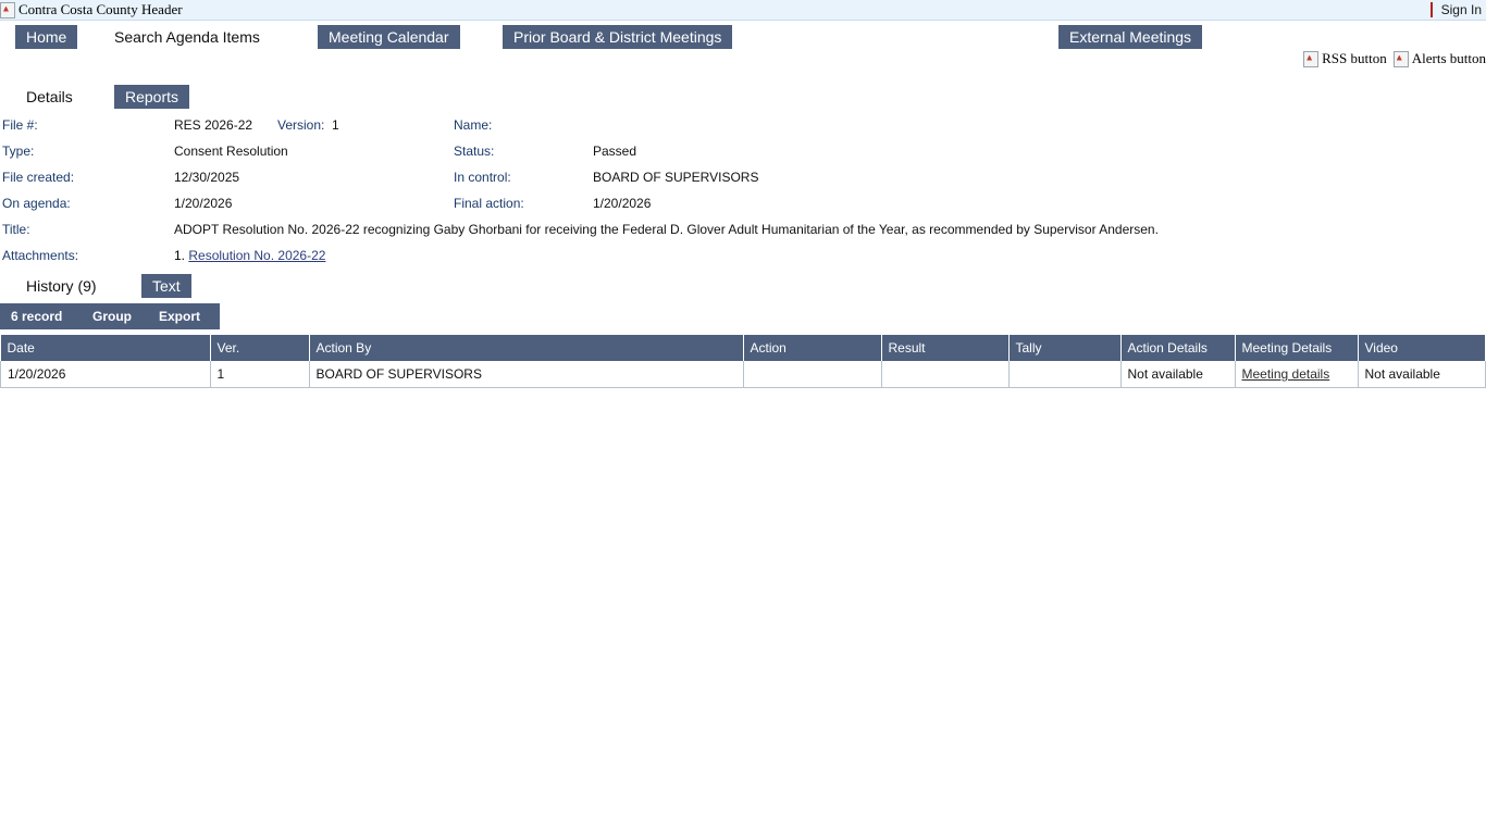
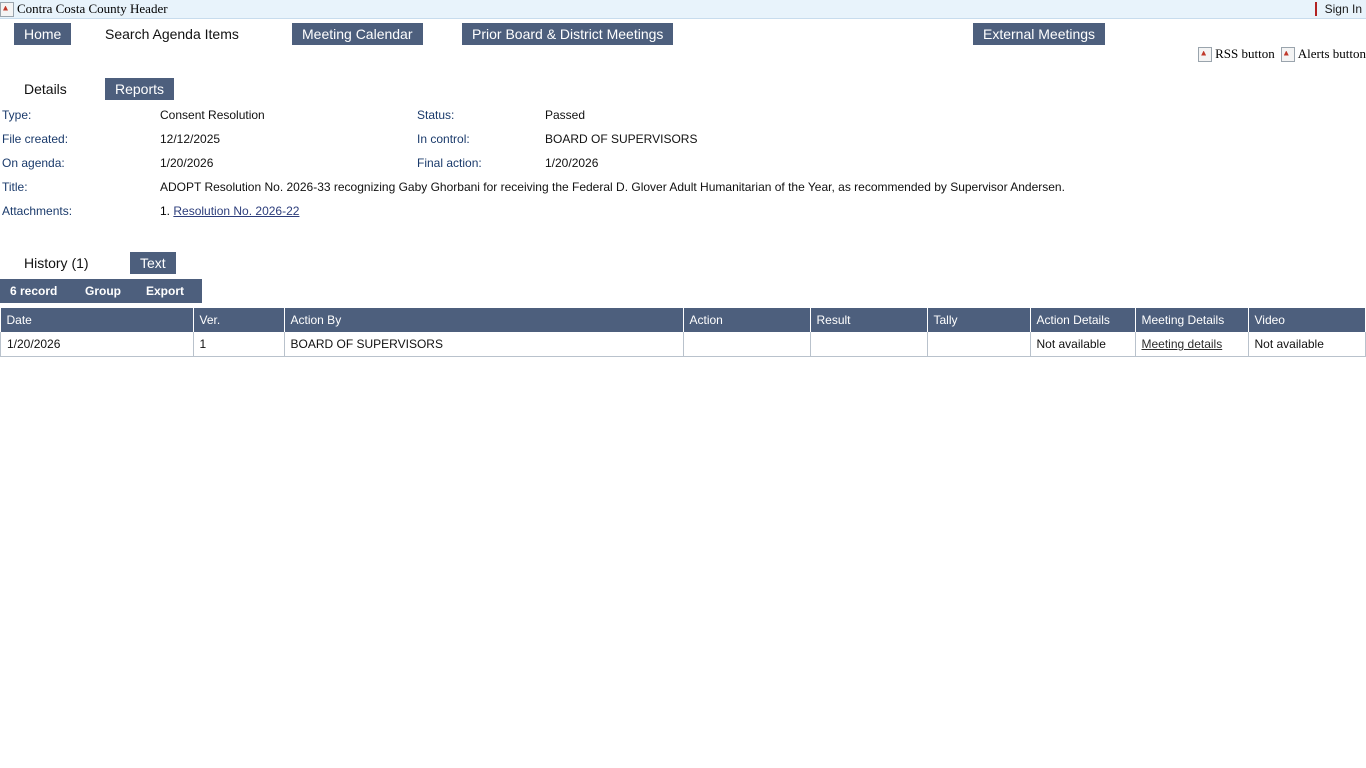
  Contra Costa County Header
  Sign In
  Home
  Search Agenda Items
  Meeting Calendar
  Prior Board & District Meetings
  External Meetings
  RSS button
  Alerts button
  Details
  Reports
- File #:
- RES 2026-22
- Version:
- 1
- Name:
  Type:
  Consent Resolution
  Status:
  Passed
  File created:
- 12/30/2025
+ 12/12/2025
  In control:
  BOARD OF SUPERVISORS
  On agenda:
  1/20/2026
  Final action:
  1/20/2026
  Title:
- ADOPT Resolution No. 2026-22 recognizing Gaby Ghorbani for receiving the Federal D. Glover Adult Humanitarian of the Year, as recommended by Supervisor Andersen.
+ ADOPT Resolution No. 2026-33 recognizing Gaby Ghorbani for receiving the Federal D. Glover Adult Humanitarian of the Year, as recommended by Supervisor Andersen.
  Attachments:
  1. Resolution No. 2026-22
- History (9)
+ History (1)
  Text
  6 record
  Group
  Export
  Date	Ver.	Action By	Action	Result	Tally	Action Details	Meeting Details	Video
  1/20/2026	1	BOARD OF SUPERVISORS				Not available	Meeting details	Not available
